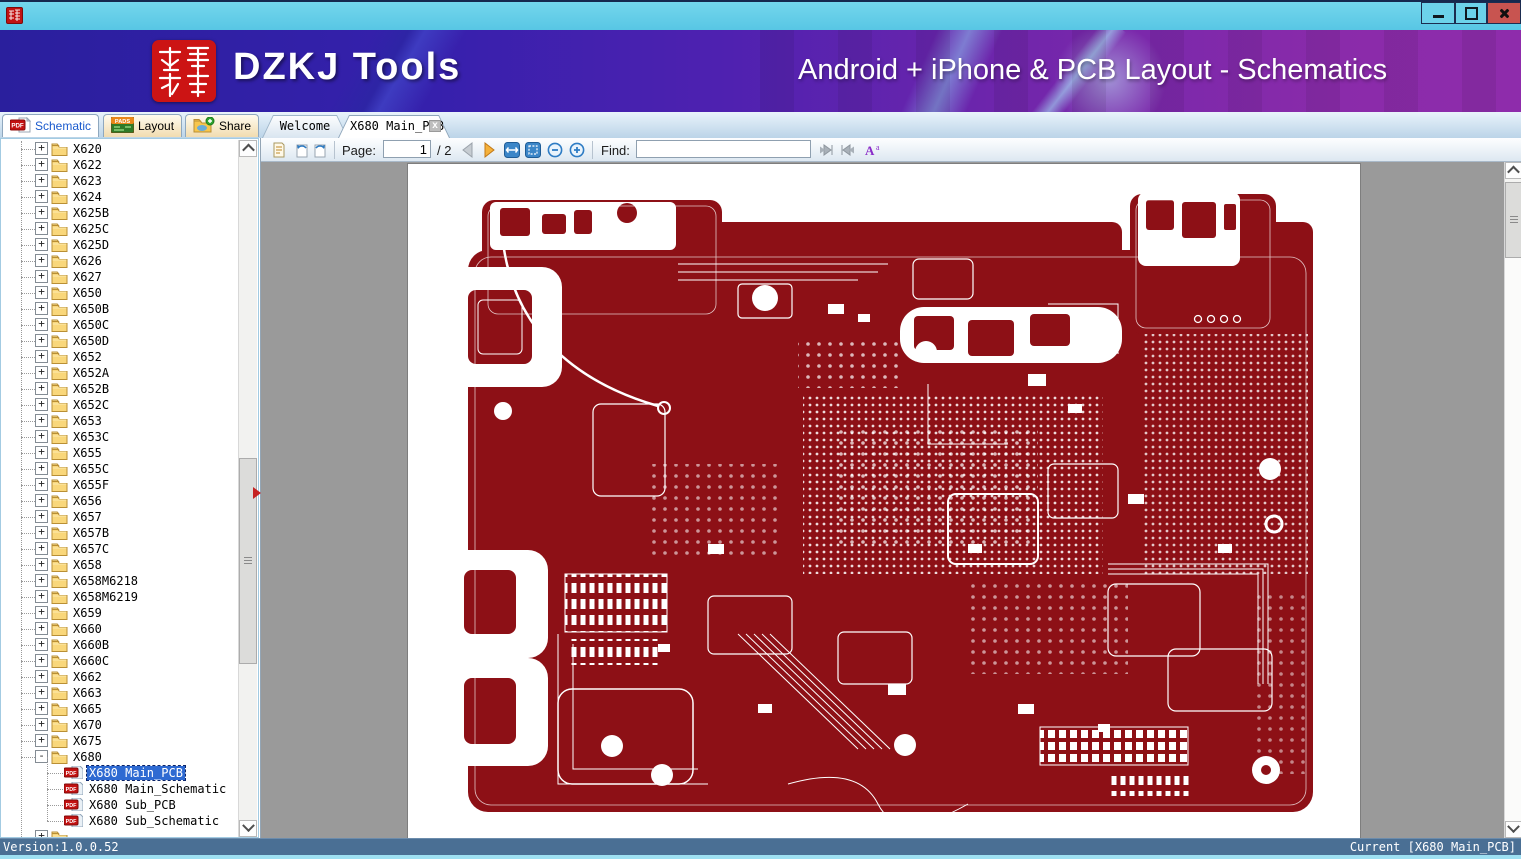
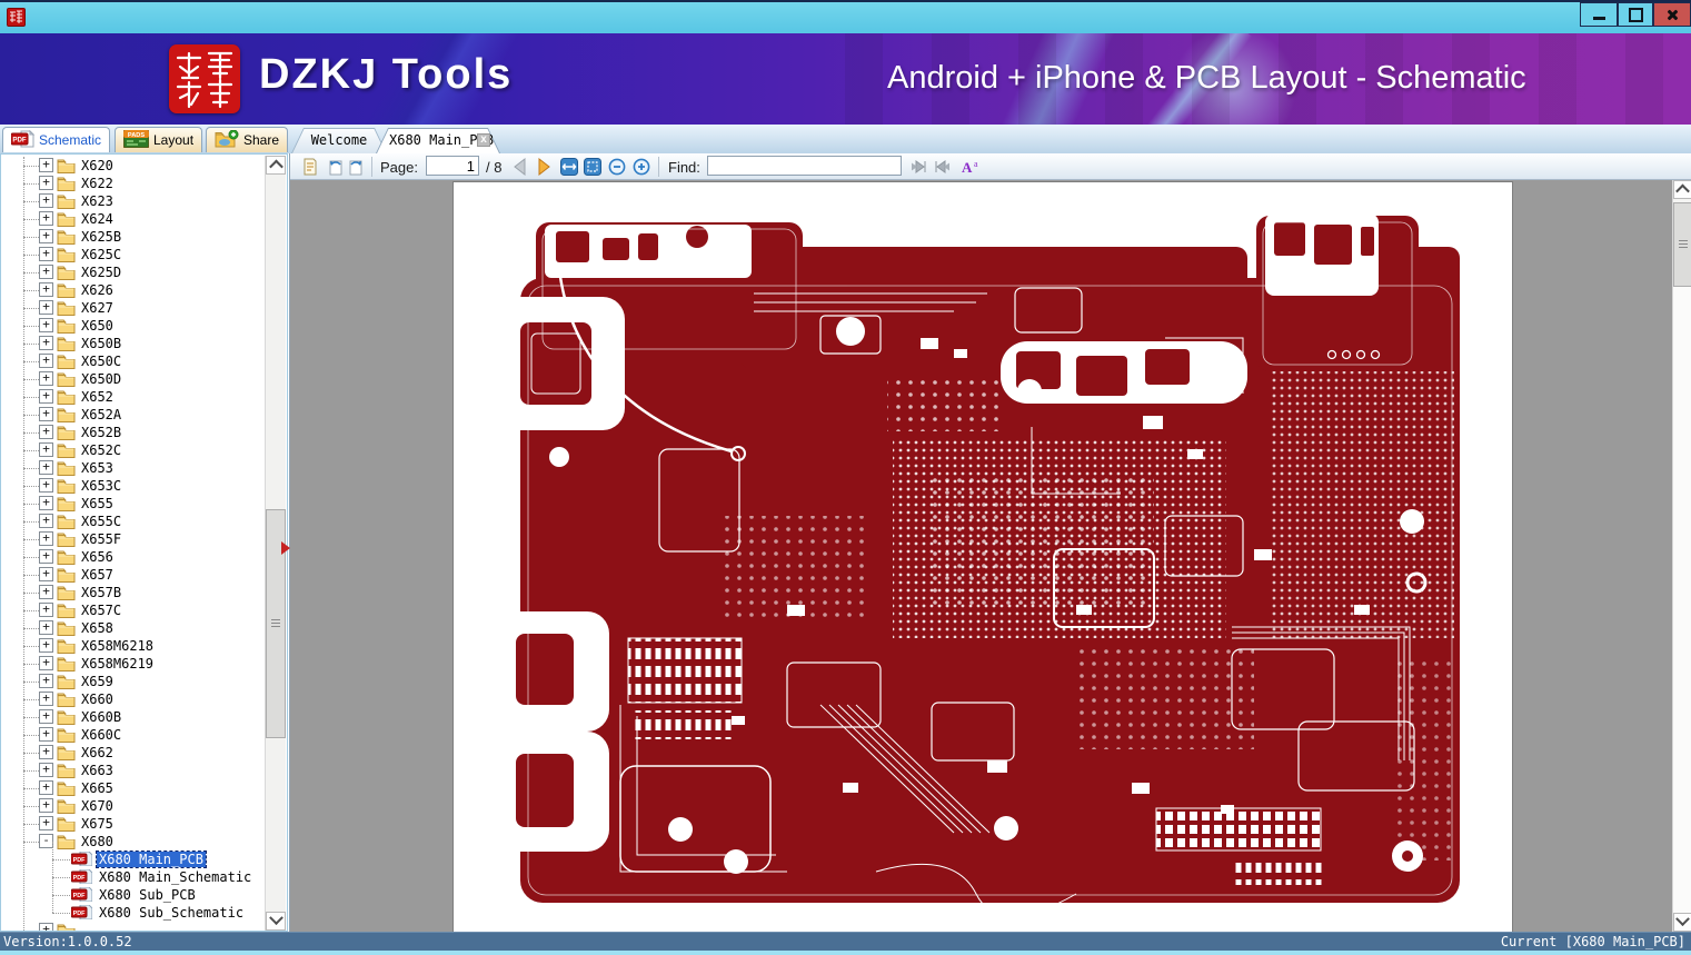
  DZKJ Tools
- Android + iPhone & PCB Layout - Schematics
+ Android + iPhone & PCB Layout - Schematic
  Schematic
  Layout
  Share
  Welcome
  X680 Main_P
  x
  +
  X620
  +
  X622
  +
  X623
  +
  X624
  +
  X625B
  +
  X625C
  +
  X625D
  +
  X626
  +
  X627
  +
  X650
  +
  X650B
  +
  X650C
  +
  X650D
  +
  X652
  +
  X652A
  +
  X652B
  +
  X652C
  +
  X653
  +
  X653C
  +
  X655
  +
  X655C
  +
  X655F
  +
  X656
  +
  X657
  +
  X657B
  +
  X657C
  +
  X658
  +
  X658M6218
  +
  X658M6219
  +
  X659
  +
  X660
  +
  X660B
  +
  X660C
  +
  X662
  +
  X663
  +
  X665
  +
  X670
  +
  X675
  -
  X680
  X680 Main_PCB
  X680 Main_Schematic
  X680 Sub_PCB
  X680 Sub_Schematic
  +
  Page:
  1
- / 2
+ / 8
  Find:
  A
  a
  Version:1.0.0.52
  Current [X680 Main_PCB]
